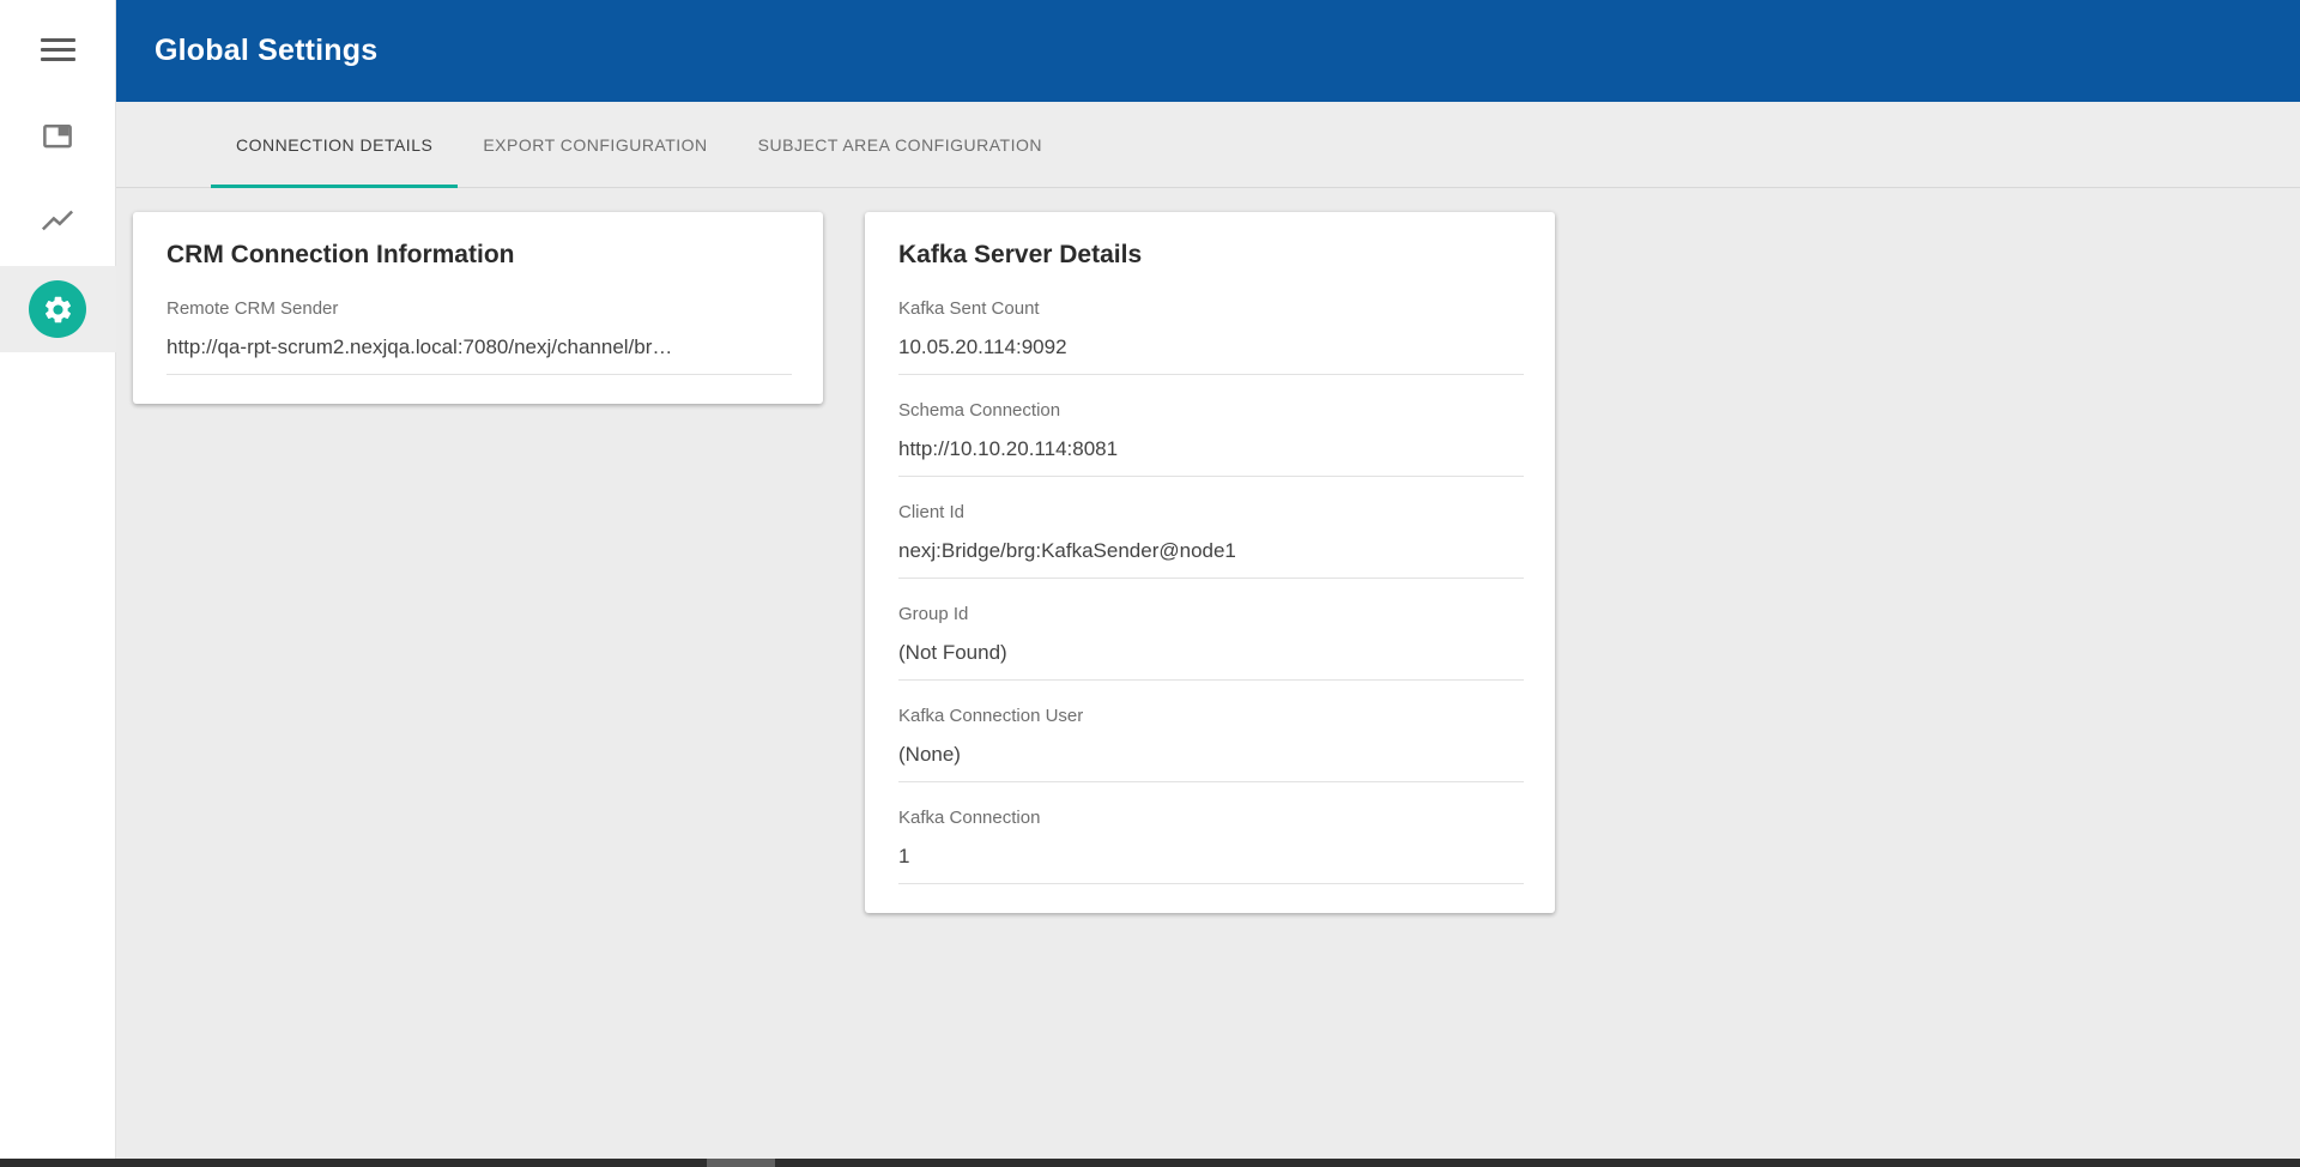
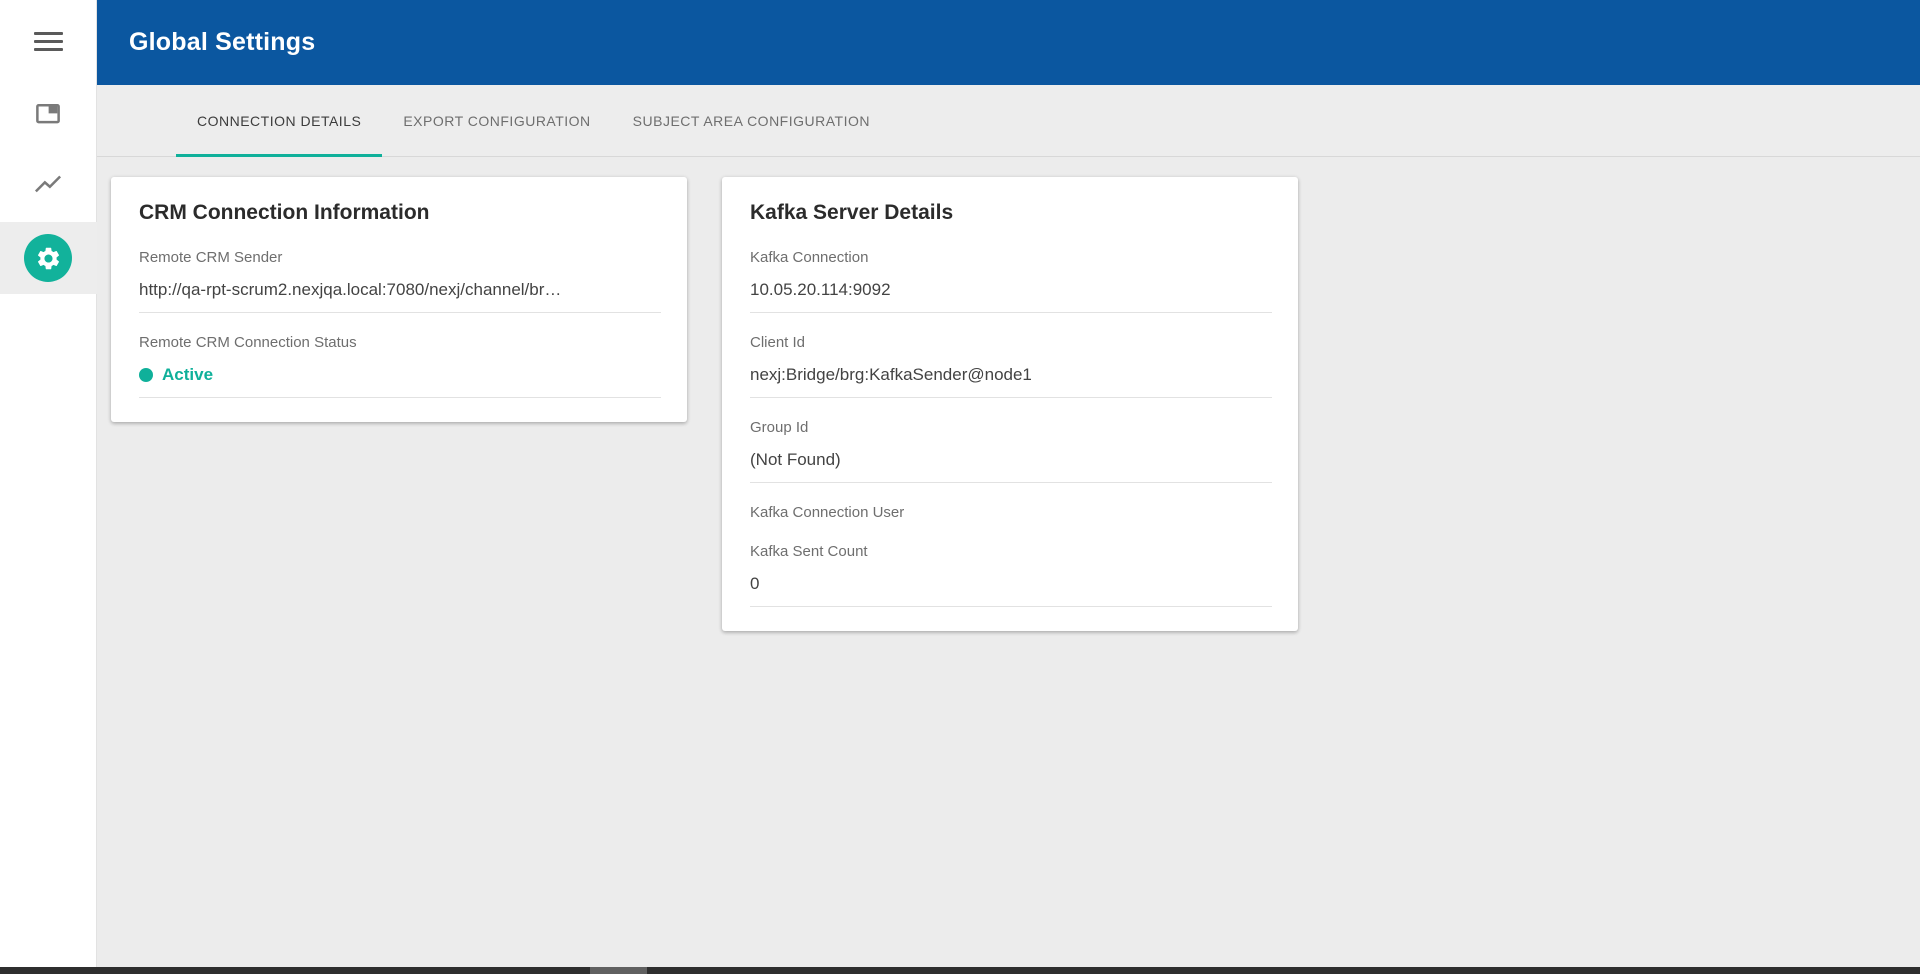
  Global Settings
  CONNECTION DETAILS
  EXPORT CONFIGURATION
  SUBJECT AREA CONFIGURATION
  CRM Connection Information
  Remote CRM Sender
  http://qa-rpt-scrum2.nexjqa.local:7080/nexj/channel/br…
+ Remote CRM Connection Status
+ Active
  Kafka Server Details
- Kafka Sent Count
+ Kafka Connection
  10.05.20.114:9092
- Schema Connection
- http://10.10.20.114:8081
  Client Id
  nexj:Bridge/brg:KafkaSender@node1
  Group Id
  (Not Found)
  Kafka Connection User
- (None)
- Kafka Connection
+ Kafka Sent Count
- 1
+ 0
